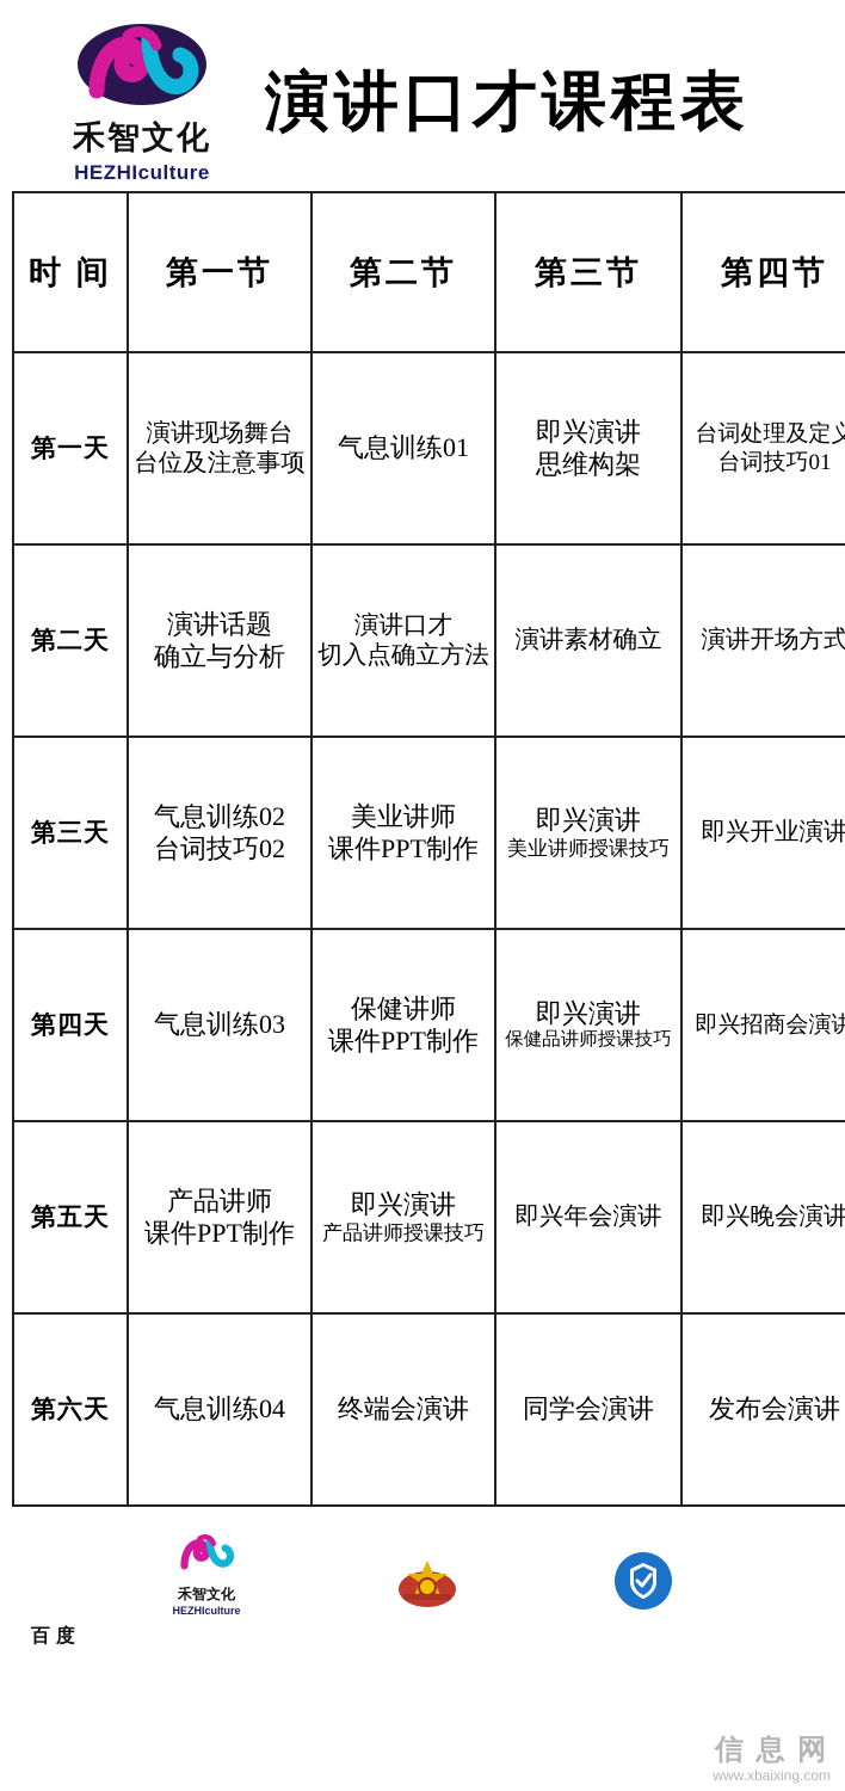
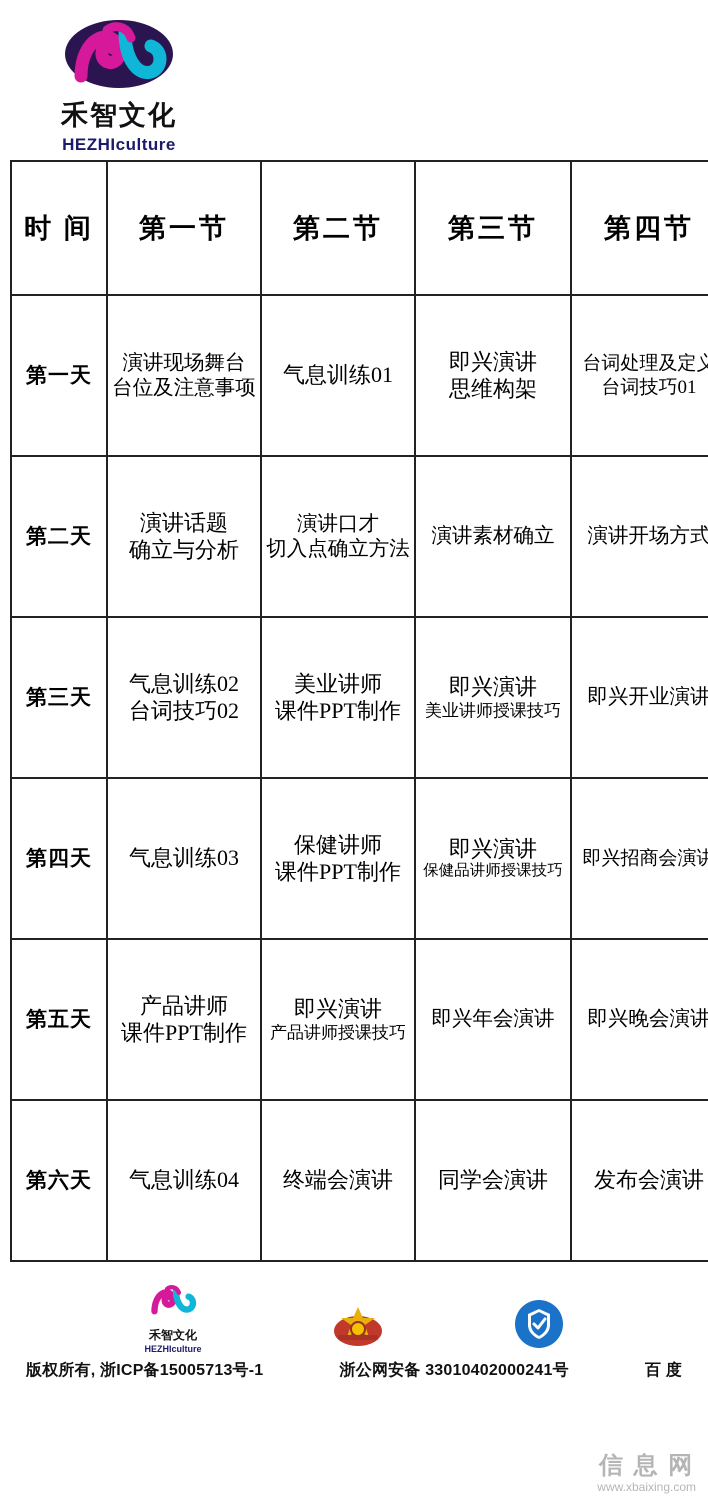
  禾智文化
  HEZHIculture
- 演讲口才课程表
  时 间	第一节	第二节	第三节	第四节
  第一天	演讲现场舞台 台位及注意事项	气息训练01	即兴演讲 思维构架	台词处理及定义 台词技巧01
  第二天	演讲话题 确立与分析	演讲口才 切入点确立方法	演讲素材确立	演讲开场方式
  第三天	气息训练02 台词技巧02	美业讲师 课件PPT制作	即兴演讲 美业讲师授课技巧	即兴开业演讲
  第四天	气息训练03	保健讲师 课件PPT制作	即兴演讲 保健品讲师授课技巧	即兴招商会演讲
  第五天	产品讲师 课件PPT制作	即兴演讲 产品讲师授课技巧	即兴年会演讲	即兴晚会演讲
  第六天	气息训练04	终端会演讲	同学会演讲	发布会演讲
  禾智文化
  HEZHIculture
+ 版权所有, 浙ICP备15005713号-1
+ 浙公网安备 33010402000241号
  百 度
  信 息 网
  www.xbaixing.com
